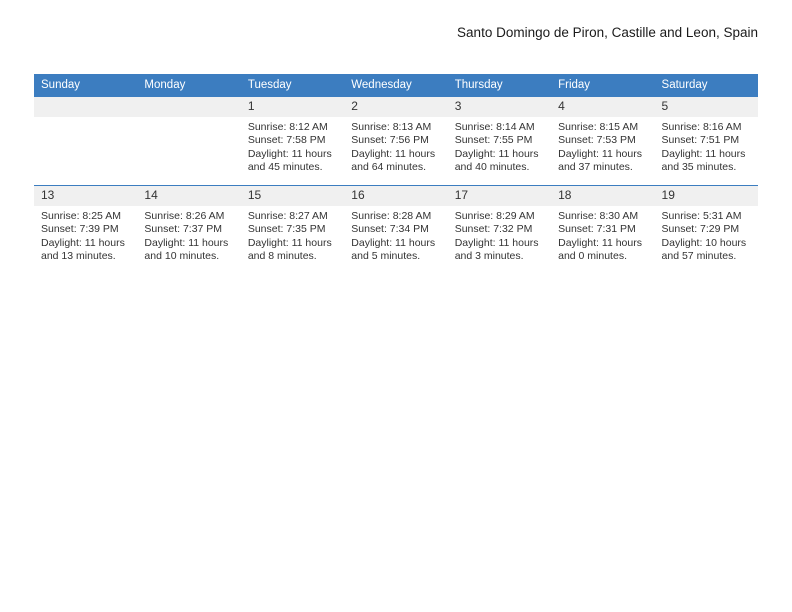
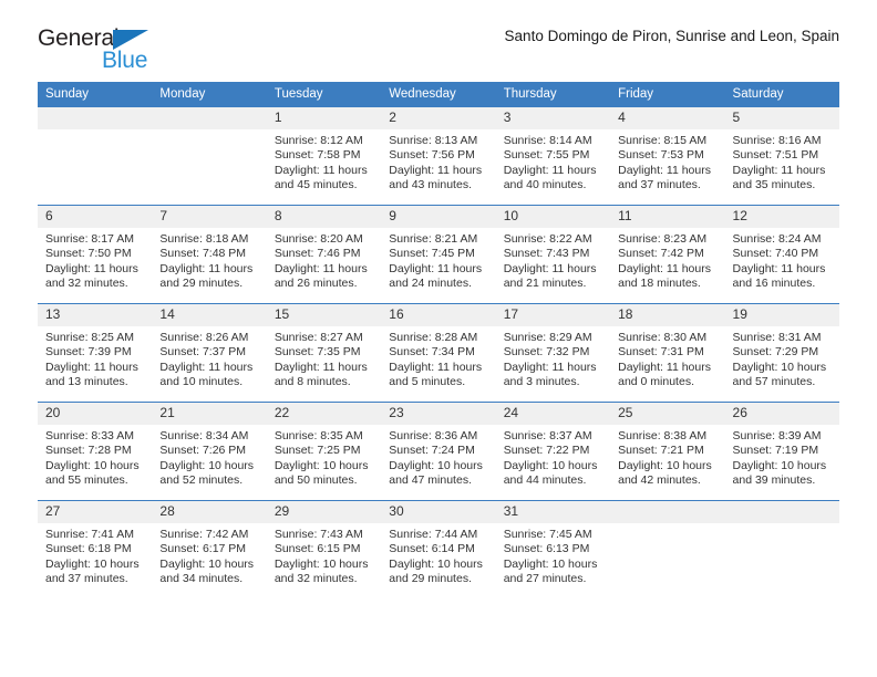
+ General
+ Blue
- Santo Domingo de Piron, Castille and Leon, Spain
+ Santo Domingo de Piron, Sunrise and Leon, Spain
  Sunday	Monday	Tuesday	Wednesday	Thursday	Friday	Saturday
- 		1Sunrise: 8:12 AMSunset: 7:58 PMDaylight: 11 hoursand 45 minutes.	2Sunrise: 8:13 AMSunset: 7:56 PMDaylight: 11 hoursand 64 minutes.	3Sunrise: 8:14 AMSunset: 7:55 PMDaylight: 11 hoursand 40 minutes.	4Sunrise: 8:15 AMSunset: 7:53 PMDaylight: 11 hoursand 37 minutes.	5Sunrise: 8:16 AMSunset: 7:51 PMDaylight: 11 hoursand 35 minutes.
+ 		1Sunrise: 8:12 AMSunset: 7:58 PMDaylight: 11 hoursand 45 minutes.	2Sunrise: 8:13 AMSunset: 7:56 PMDaylight: 11 hoursand 43 minutes.	3Sunrise: 8:14 AMSunset: 7:55 PMDaylight: 11 hoursand 40 minutes.	4Sunrise: 8:15 AMSunset: 7:53 PMDaylight: 11 hoursand 37 minutes.	5Sunrise: 8:16 AMSunset: 7:51 PMDaylight: 11 hoursand 35 minutes.
+ 6Sunrise: 8:17 AMSunset: 7:50 PMDaylight: 11 hoursand 32 minutes.	7Sunrise: 8:18 AMSunset: 7:48 PMDaylight: 11 hoursand 29 minutes.	8Sunrise: 8:20 AMSunset: 7:46 PMDaylight: 11 hoursand 26 minutes.	9Sunrise: 8:21 AMSunset: 7:45 PMDaylight: 11 hoursand 24 minutes.	10Sunrise: 8:22 AMSunset: 7:43 PMDaylight: 11 hoursand 21 minutes.	11Sunrise: 8:23 AMSunset: 7:42 PMDaylight: 11 hoursand 18 minutes.	12Sunrise: 8:24 AMSunset: 7:40 PMDaylight: 11 hoursand 16 minutes.
- 13Sunrise: 8:25 AMSunset: 7:39 PMDaylight: 11 hoursand 13 minutes.	14Sunrise: 8:26 AMSunset: 7:37 PMDaylight: 11 hoursand 10 minutes.	15Sunrise: 8:27 AMSunset: 7:35 PMDaylight: 11 hoursand 8 minutes.	16Sunrise: 8:28 AMSunset: 7:34 PMDaylight: 11 hoursand 5 minutes.	17Sunrise: 8:29 AMSunset: 7:32 PMDaylight: 11 hoursand 3 minutes.	18Sunrise: 8:30 AMSunset: 7:31 PMDaylight: 11 hoursand 0 minutes.	19Sunrise: 5:31 AMSunset: 7:29 PMDaylight: 10 hoursand 57 minutes.
+ 13Sunrise: 8:25 AMSunset: 7:39 PMDaylight: 11 hoursand 13 minutes.	14Sunrise: 8:26 AMSunset: 7:37 PMDaylight: 11 hoursand 10 minutes.	15Sunrise: 8:27 AMSunset: 7:35 PMDaylight: 11 hoursand 8 minutes.	16Sunrise: 8:28 AMSunset: 7:34 PMDaylight: 11 hoursand 5 minutes.	17Sunrise: 8:29 AMSunset: 7:32 PMDaylight: 11 hoursand 3 minutes.	18Sunrise: 8:30 AMSunset: 7:31 PMDaylight: 11 hoursand 0 minutes.	19Sunrise: 8:31 AMSunset: 7:29 PMDaylight: 10 hoursand 57 minutes.
+ 20Sunrise: 8:33 AMSunset: 7:28 PMDaylight: 10 hoursand 55 minutes.	21Sunrise: 8:34 AMSunset: 7:26 PMDaylight: 10 hoursand 52 minutes.	22Sunrise: 8:35 AMSunset: 7:25 PMDaylight: 10 hoursand 50 minutes.	23Sunrise: 8:36 AMSunset: 7:24 PMDaylight: 10 hoursand 47 minutes.	24Sunrise: 8:37 AMSunset: 7:22 PMDaylight: 10 hoursand 44 minutes.	25Sunrise: 8:38 AMSunset: 7:21 PMDaylight: 10 hoursand 42 minutes.	26Sunrise: 8:39 AMSunset: 7:19 PMDaylight: 10 hoursand 39 minutes.
+ 27Sunrise: 7:41 AMSunset: 6:18 PMDaylight: 10 hoursand 37 minutes.	28Sunrise: 7:42 AMSunset: 6:17 PMDaylight: 10 hoursand 34 minutes.	29Sunrise: 7:43 AMSunset: 6:15 PMDaylight: 10 hoursand 32 minutes.	30Sunrise: 7:44 AMSunset: 6:14 PMDaylight: 10 hoursand 29 minutes.	31Sunrise: 7:45 AMSunset: 6:13 PMDaylight: 10 hoursand 27 minutes.
